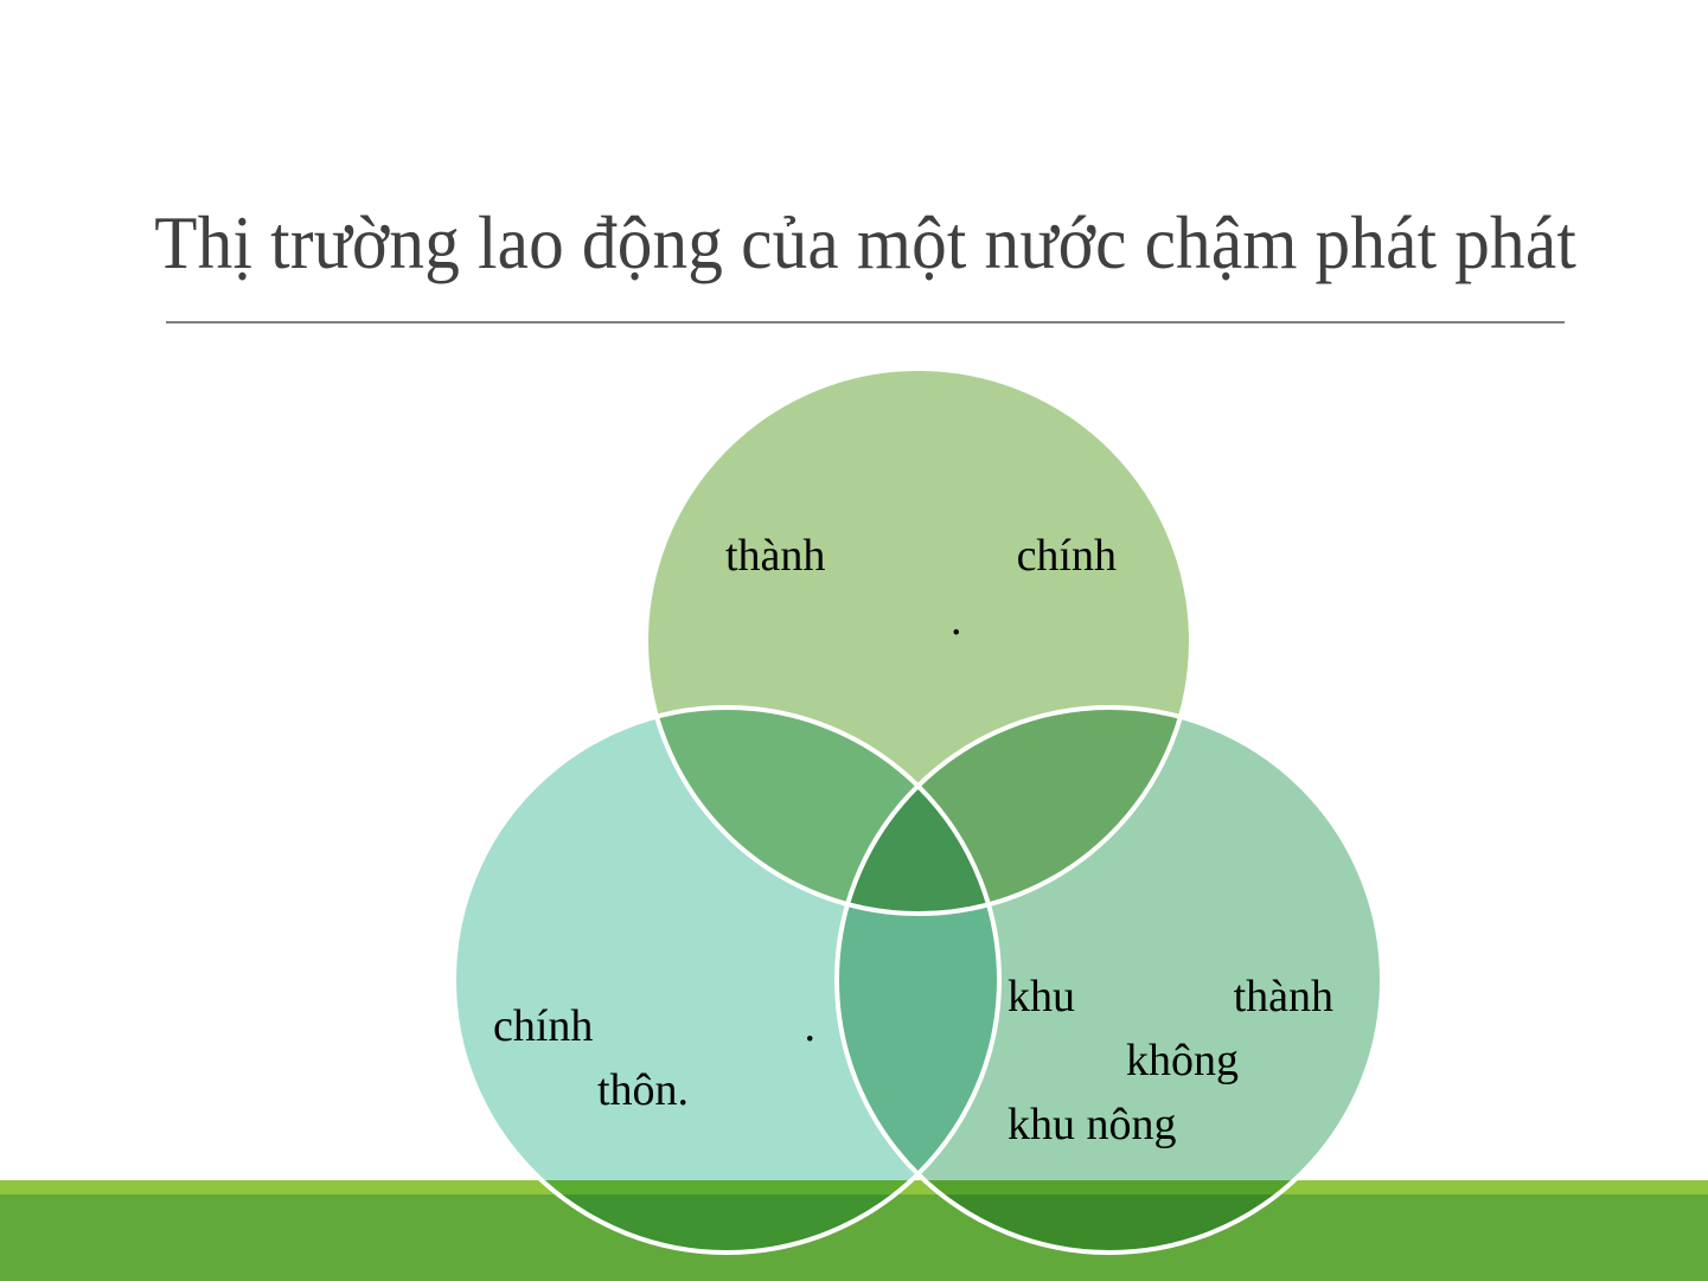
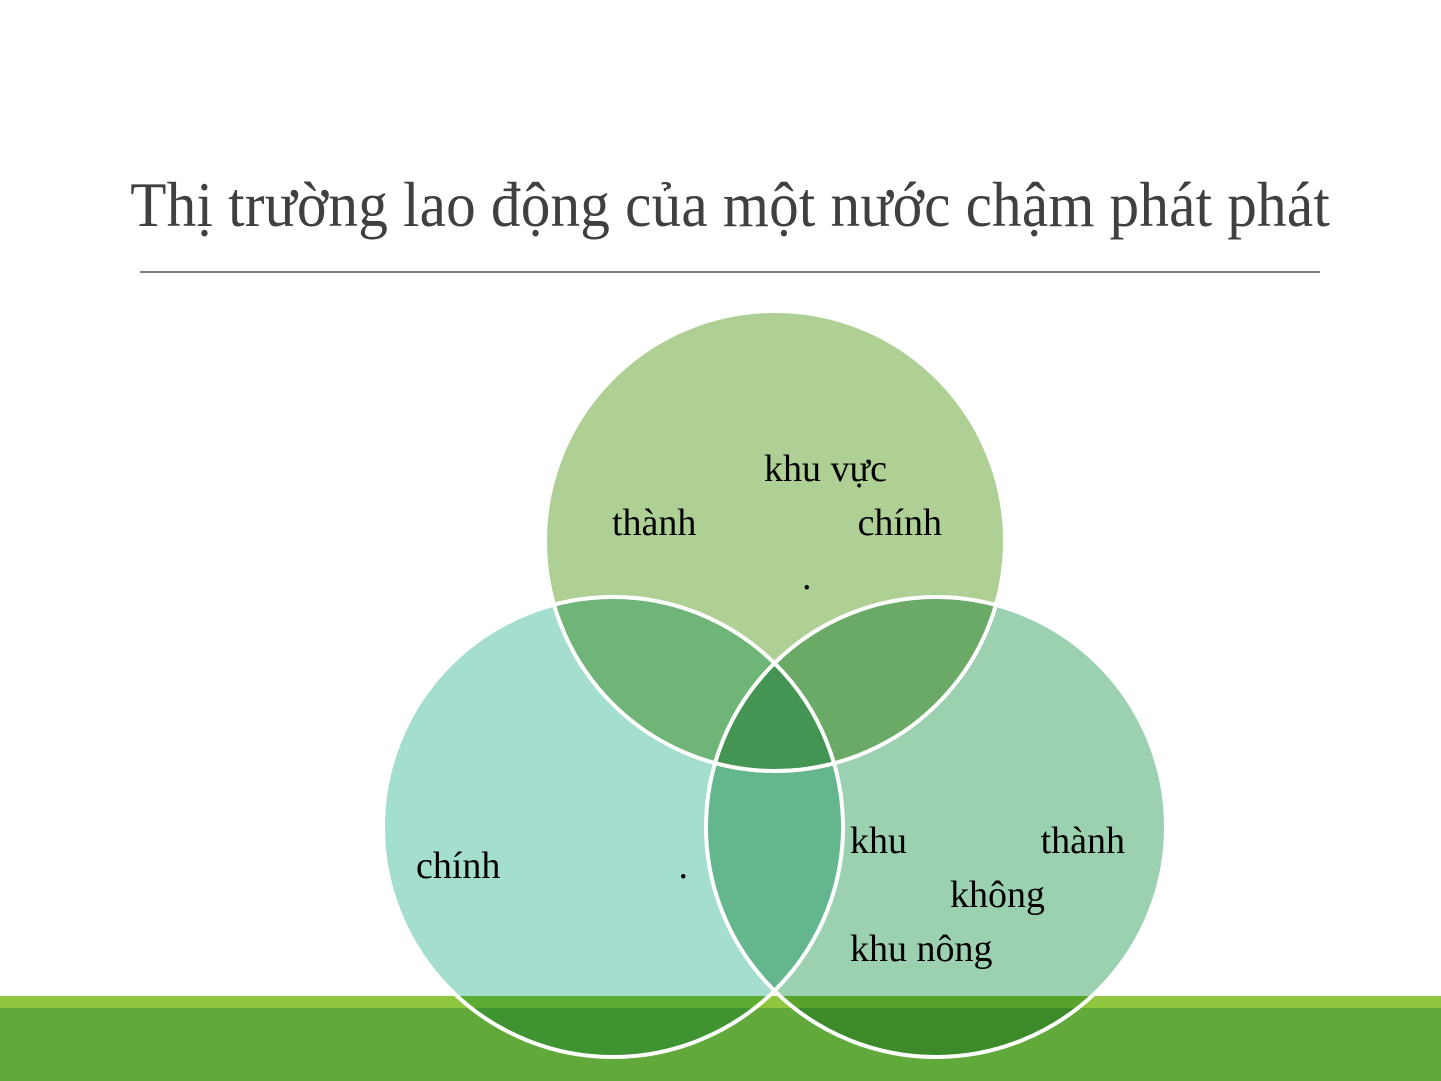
  Thị trường lao động của một nước chậm phát phát
+ khu vực
  thành chính
  .
  chính .
- thôn.
  khu thành
  không
  khu nông
